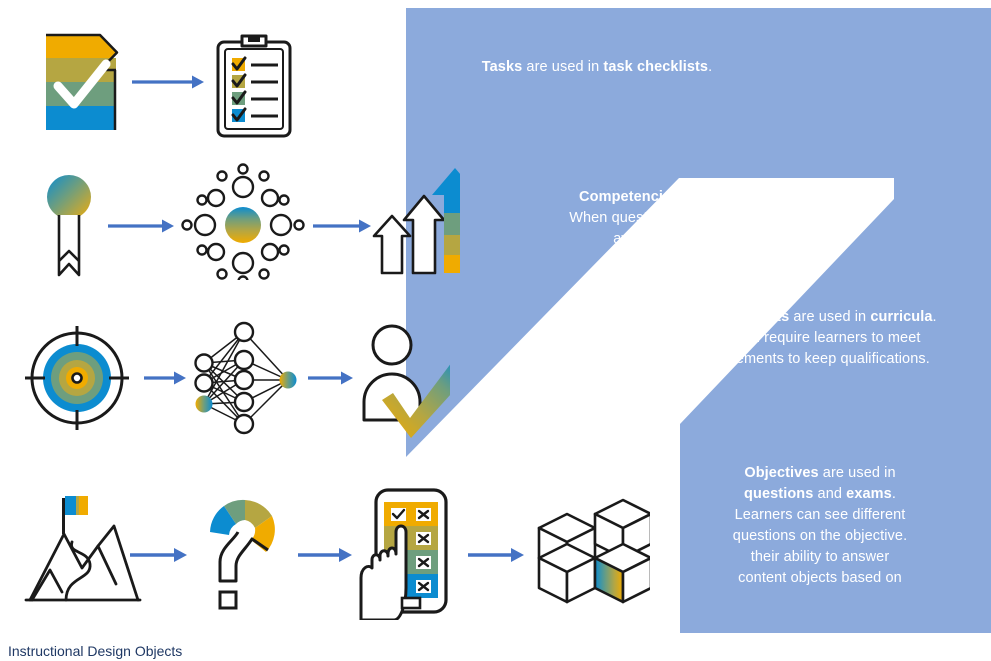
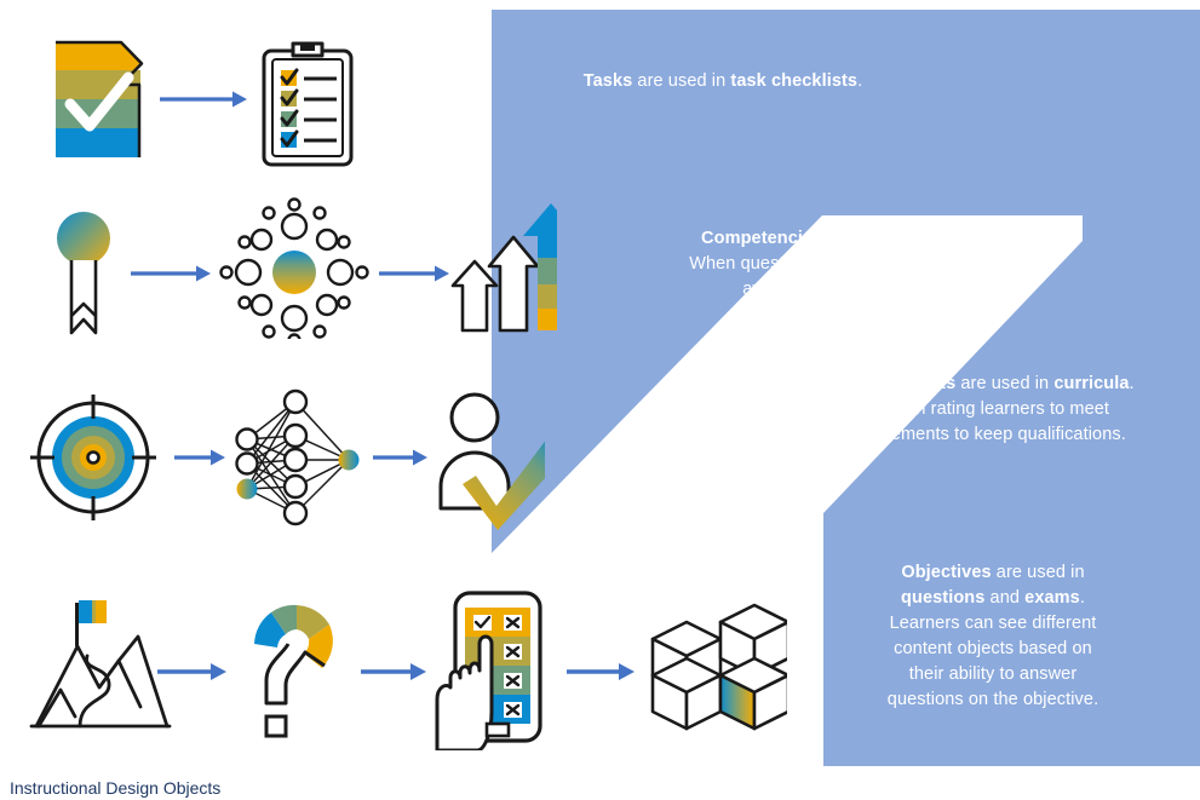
  Tasks are used in task checklists.
  When questions complete a course, you
  award task a higher rating.
  Requirements are used in curricula.
- You can require learners to meet
+ You can rating learners to meet
  requirements to keep qualifications.
  Objectives are used in
  questions and exams.
  Learners can see different
- questions on the objective.
+ content objects based on
  their ability to answer
- content objects based on
+ questions on the objective.
  Instructional Design Objects
